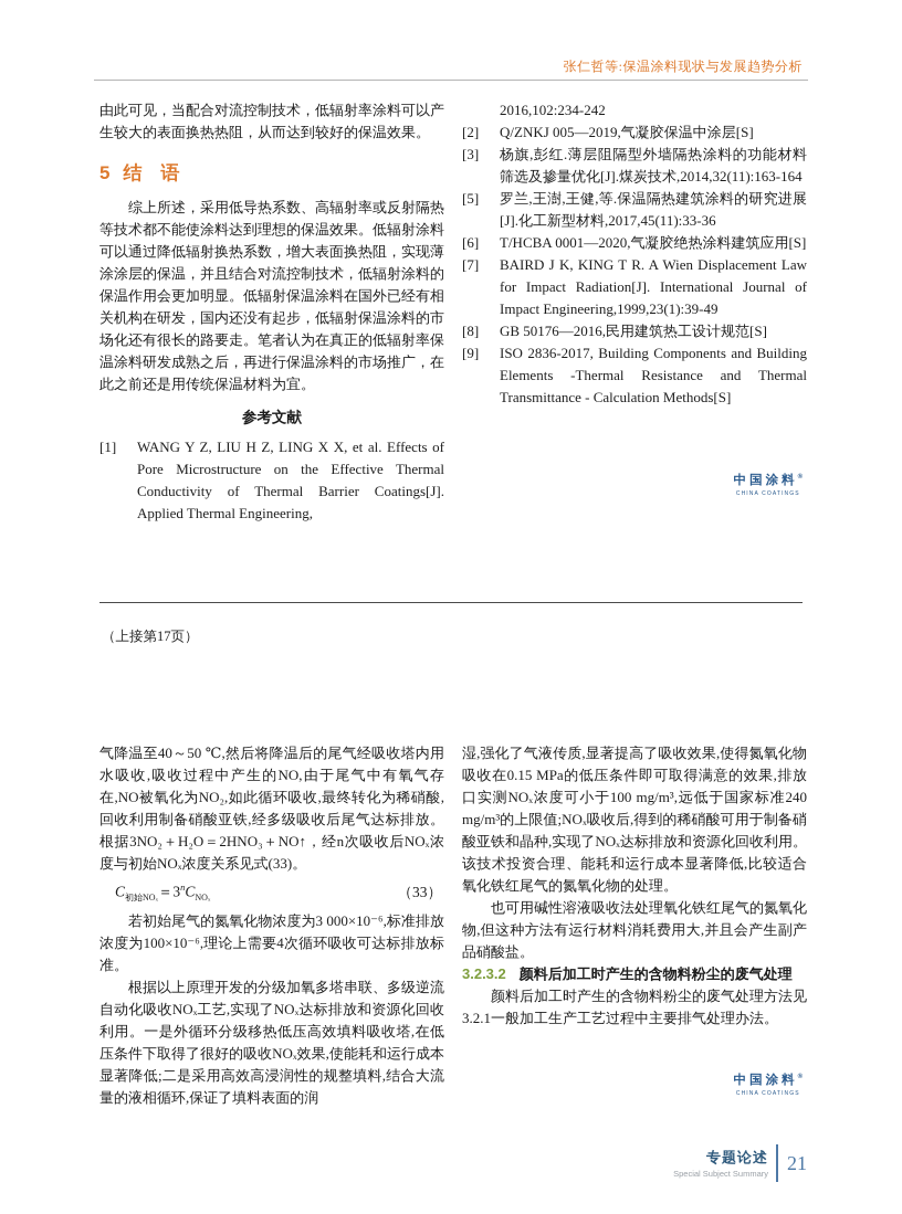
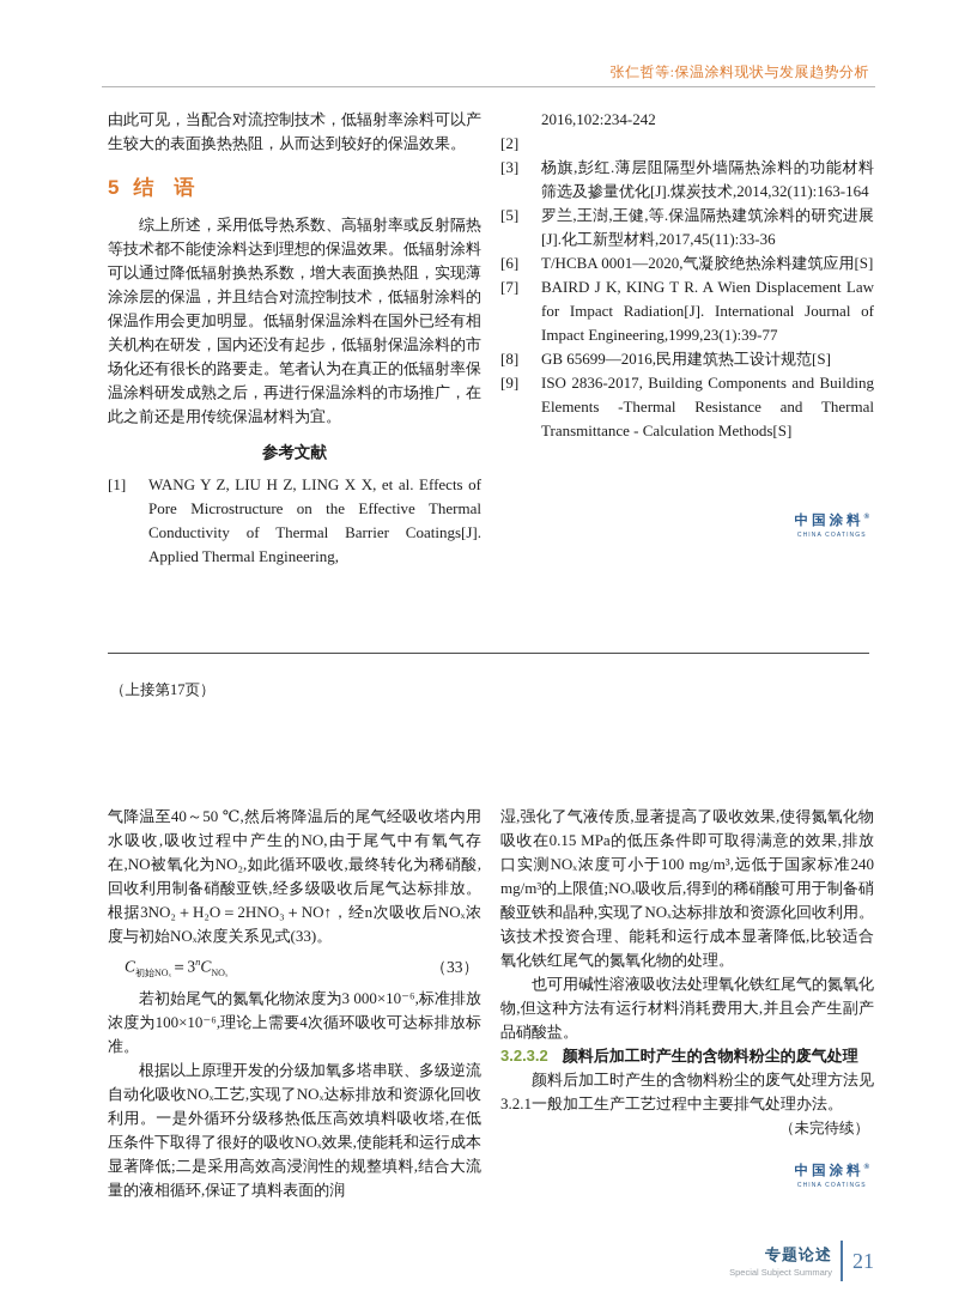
  张仁哲等:保温涂料现状与发展趋势分析
  由此可见，当配合对流控制技术，低辐射率涂料可以产生较大的表面换热热阻，从而达到较好的保温效果。
  5 结 语
  综上所述，采用低导热系数、高辐射率或反射隔热等技术都不能使涂料达到理想的保温效果。低辐射涂料可以通过降低辐射换热系数，增大表面换热阻，实现薄涂涂层的保温，并且结合对流控制技术，低辐射涂料的保温作用会更加明显。低辐射保温涂料在国外已经有相关机构在研发，国内还没有起步，低辐射保温涂料的市场化还有很长的路要走。笔者认为在真正的低辐射率保温涂料研发成熟之后，再进行保温涂料的市场推广，在此之前还是用传统保温材料为宜。
  参考文献
  [1]
  WANG Y Z, LIU H Z, LING X X, et al. Effects of Pore Microstructure on the Effective Thermal Conductivity of Thermal Barrier Coatings[J]. Applied Thermal Engineering,
  2016,102:234-242
  [2]
- Q/ZNKJ 005—2019,气凝胶保温中涂层[S]
  [3]
  杨旗,彭红.薄层阻隔型外墙隔热涂料的功能材料筛选及掺量优化[J].煤炭技术,2014,32(11):163-164
  [5]
  罗兰,王澍,王健,等.保温隔热建筑涂料的研究进展[J].化工新型材料,2017,45(11):33-36
  [6]
  T/HCBA 0001—2020,气凝胶绝热涂料建筑应用[S]
  [7]
- BAIRD J K, KING T R. A Wien Displacement Law for Impact Radiation[J]. International Journal of Impact Engineering,1999,23(1):39-49
+ BAIRD J K, KING T R. A Wien Displacement Law for Impact Radiation[J]. International Journal of Impact Engineering,1999,23(1):39-77
  [8]
- GB 50176—2016,民用建筑热工设计规范[S]
+ GB 65699—2016,民用建筑热工设计规范[S]
  [9]
  ISO 2836-2017, Building Components and Building Elements -Thermal Resistance and Thermal Transmittance - Calculation Methods[S]
  中国涂料
  （上接第17页）
  气降温至40～50 ℃,然后将降温后的尾气经吸收塔内用水吸收,吸收过程中产生的NO,由于尾气中有氧气存在,NO被氧化为NO₂,如此循环吸收,最终转化为稀硝酸,回收利用制备硝酸亚铁,经多级吸收后尾气达标排放。根据3NO₂＋H₂O＝2HNO₃＋NO↑，经n次吸收后NOₓ浓度与初始NOₓ浓度关系见式(33)。
  C初始NOₓ＝3nCNOₓ
  （33）
  若初始尾气的氮氧化物浓度为3 000×10⁻⁶,标准排放浓度为100×10⁻⁶,理论上需要4次循环吸收可达标排放标准。
  根据以上原理开发的分级加氧多塔串联、多级逆流自动化吸收NOₓ工艺,实现了NOₓ达标排放和资源化回收利用。一是外循环分级移热低压高效填料吸收塔,在低压条件下取得了很好的吸收NOₓ效果,使能耗和运行成本显著降低;二是采用高效高浸润性的规整填料,结合大流量的液相循环,保证了填料表面的润
  湿,强化了气液传质,显著提高了吸收效果,使得氮氧化物吸收在0.15 MPa的低压条件即可取得满意的效果,排放口实测NOₓ浓度可小于100 mg/m³,远低于国家标准240 mg/m³的上限值;NOₓ吸收后,得到的稀硝酸可用于制备硝酸亚铁和晶种,实现了NOₓ达标排放和资源化回收利用。该技术投资合理、能耗和运行成本显著降低,比较适合氧化铁红尾气的氮氧化物的处理。
  也可用碱性溶液吸收法处理氧化铁红尾气的氮氧化物,但这种方法有运行材料消耗费用大,并且会产生副产品硝酸盐。
  3.2.3.2 颜料后加工时产生的含物料粉尘的废气处理
  颜料后加工时产生的含物料粉尘的废气处理方法见3.2.1一般加工生产工艺过程中主要排气处理办法。
+ （未完待续）
  中国涂料
  专题论述
  Special Subject Summary
  21
